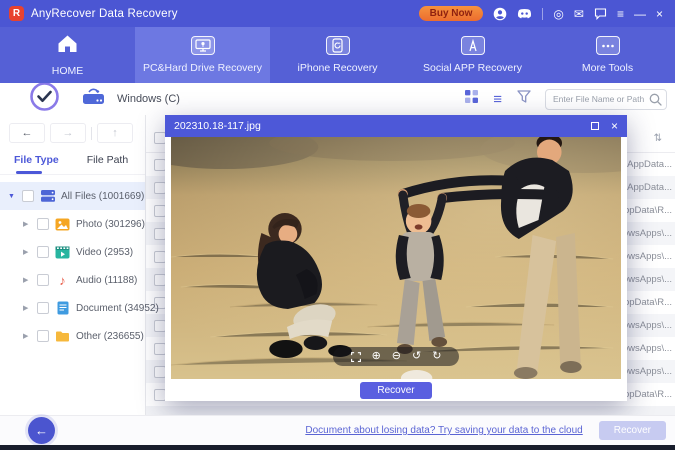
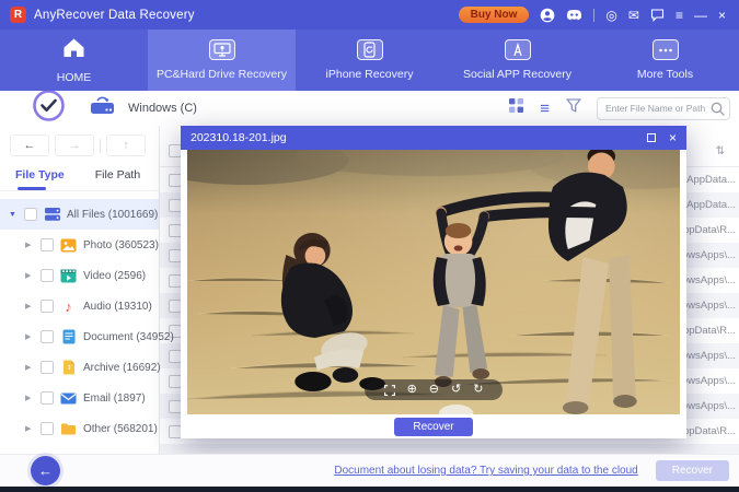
  R
  AnyRecover Data Recovery
  Buy Now
  ◎
  ✉
  ≡
  —
  ×
  HOME
  PC&Hard Drive Recovery
  iPhone Recovery
  Social APP Recovery
  More Tools
  Windows (C)
  ≡
  Enter File Name or Path
  ⇅
  AppData...
  AppData...
  pData\R...
  wsApps\...
  wsApps\...
  wsApps\...
  pData\R...
  wsApps\...
  wsApps\...
  wsApps\...
  pData\R...
  ←
  →
  ↑
  File Type
  File Path
  All Files (1001669)
- Photo (301296)
+ Photo (360523)
- Video (2953)
+ Video (2596)
  ♪
- Audio (11188)
+ Audio (19310)
  Document (34952)
+ Archive (16692)
+ Email (1897)
- Other (236655)
+ Other (568201)
- 202310.18-117.jpg
+ 202310.18-201.jpg
  ×
  ⊕
  ⊖
  ↺
  ↻
  Recover
  ←
  Document about losing data? Try saving your data to the cloud
  Recover
